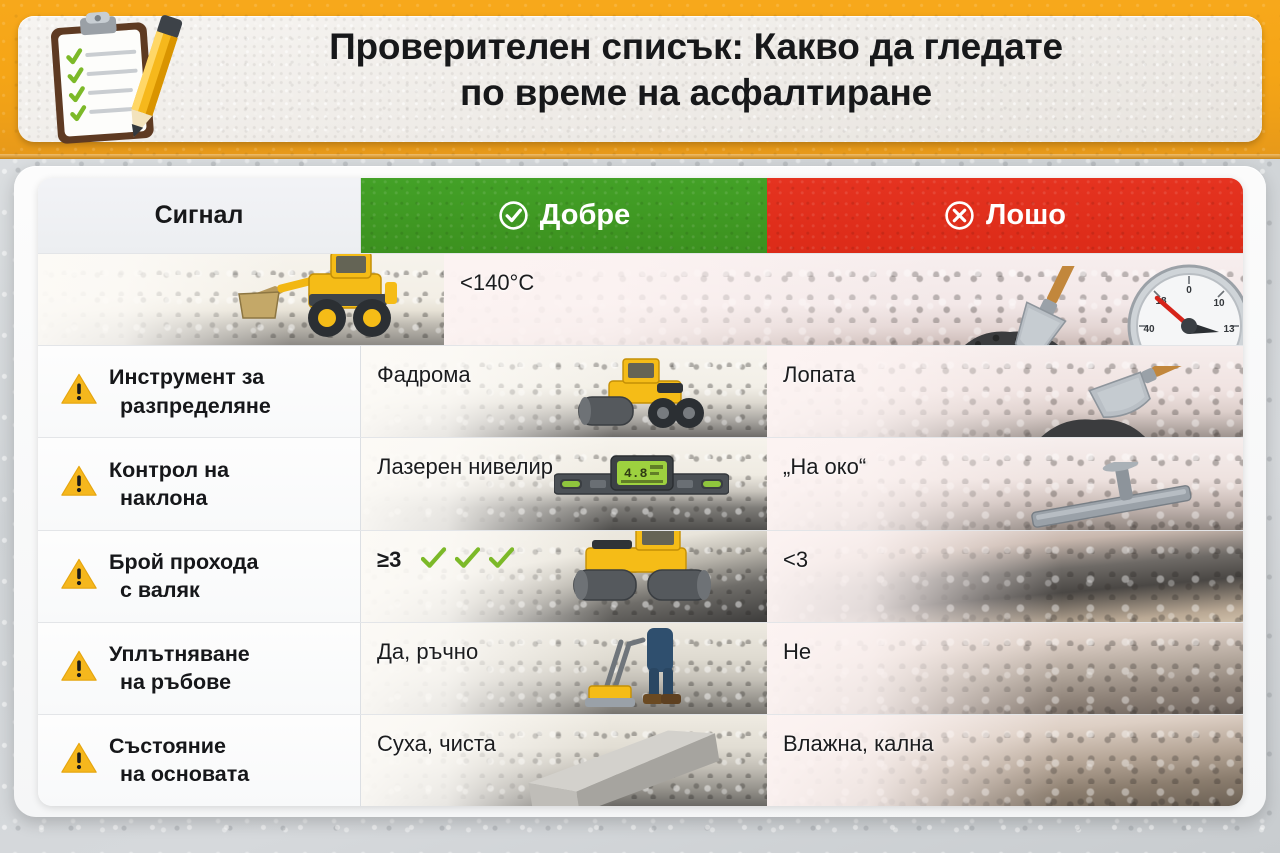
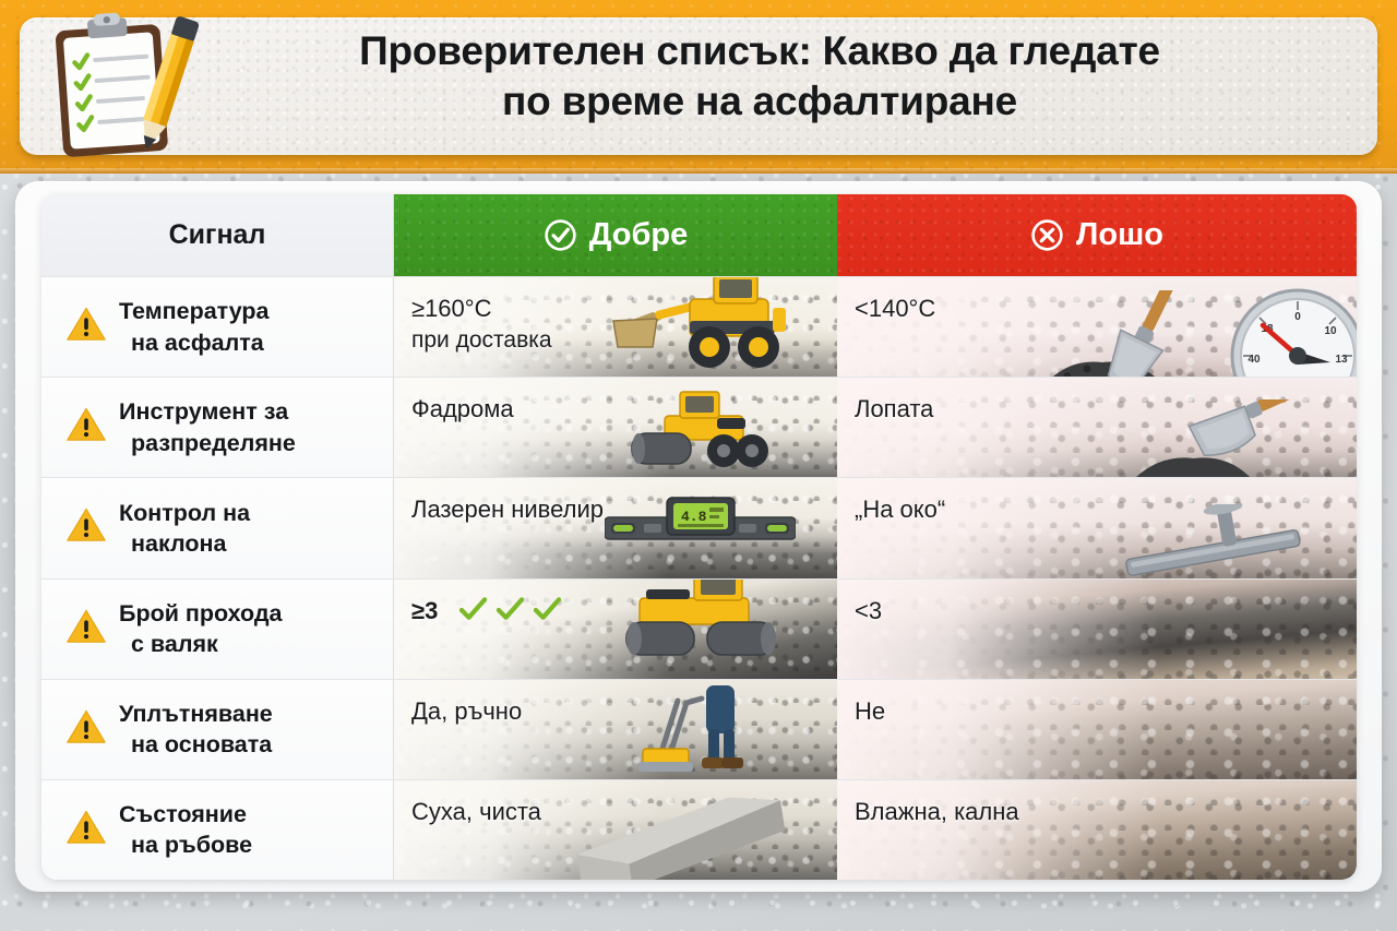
  Проверителен списък: Какво да гледате
  по време на асфалтиране
  Сигнал
  Добре
  Лошо
+ Температура
+ на асфалта
+ ≥160°C
+ при доставка
  0
  10
  13
  40
  <140°C
  Инструмент за
  разпределяне
  Фадрома
  Лопата
  Контрол на
  наклона
  4.8
  Лазерен нивелир
  „На око“
  Брой прохода
  с валяк
  ≥3
  <3
  Уплътняване
- на ръбове
+ на основата
  Да, ръчно
  Не
  Състояние
- на основата
+ на ръбове
  Суха, чиста
  Влажна, кална
